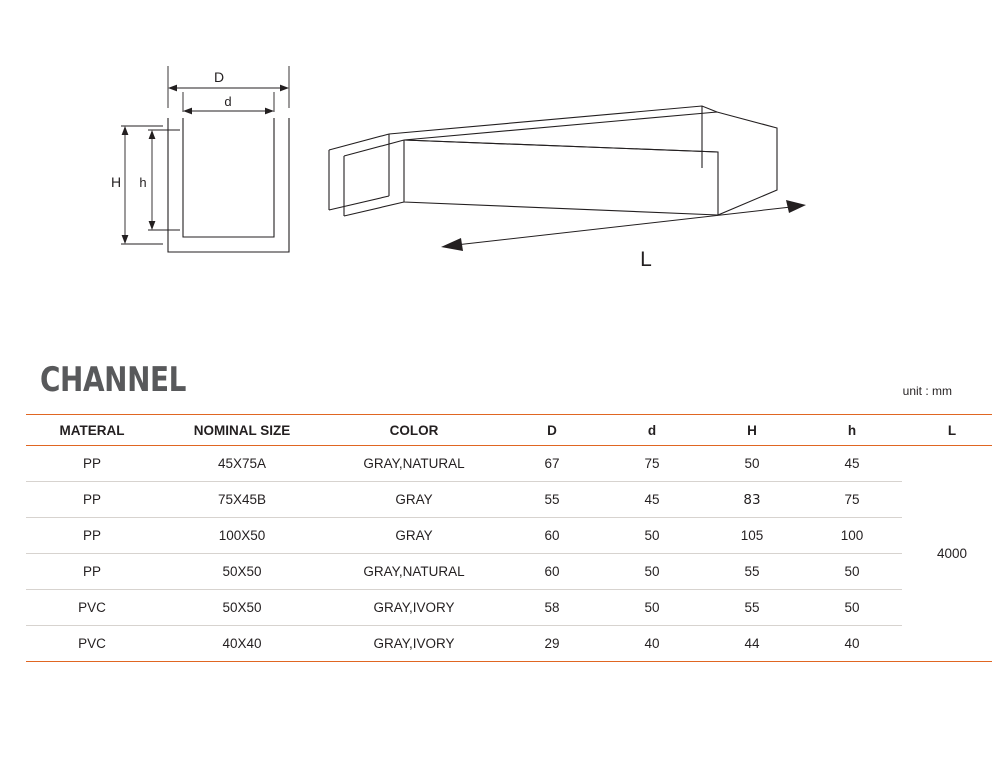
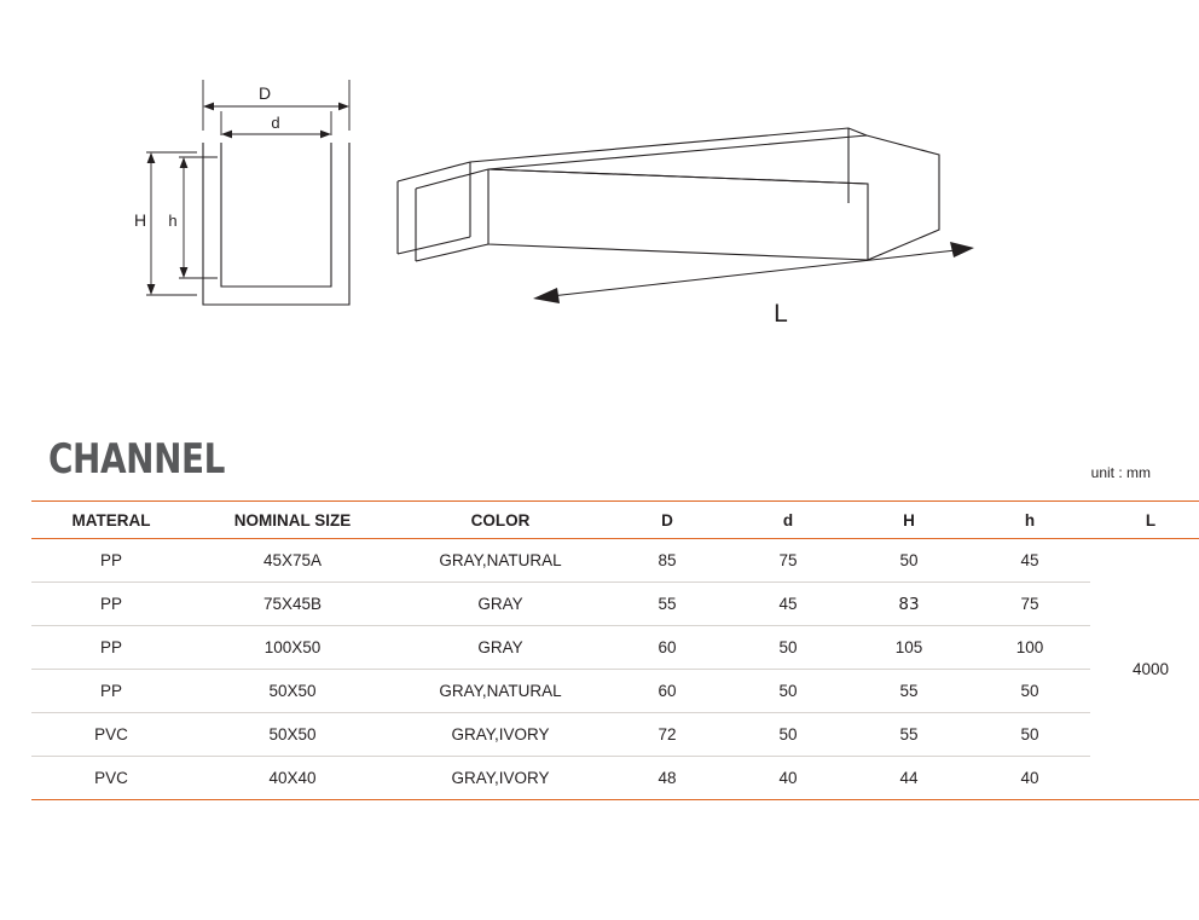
  D
  d
  H
  h
  L
  CHANNEL
  unit : mm
  MATERAL	NOMINAL SIZE	COLOR	D	d	H	h	L
- PP	45X75A	GRAY,NATURAL	67	75	50	45	4000
+ PP	45X75A	GRAY,NATURAL	85	75	50	45	4000
  PP	75X45B	GRAY	55	45	83	75
  PP	100X50	GRAY	60	50	105	100
  PP	50X50	GRAY,NATURAL	60	50	55	50
- PVC	50X50	GRAY,IVORY	58	50	55	50
+ PVC	50X50	GRAY,IVORY	72	50	55	50
- PVC	40X40	GRAY,IVORY	29	40	44	40
+ PVC	40X40	GRAY,IVORY	48	40	44	40
